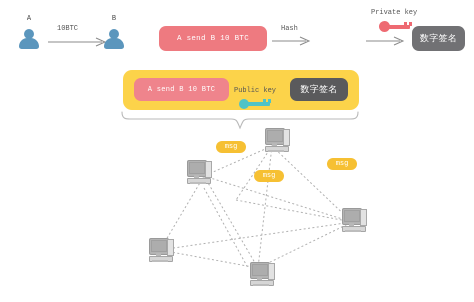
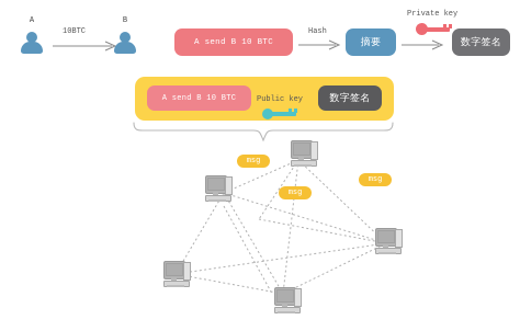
  A
  10BTC
  B
  A send B 10 BTC
  Hash
+ 摘要
  Private key
  数字签名
  A send B 10 BTC
  Public key
  数字签名
  msg
  msg
  msg
